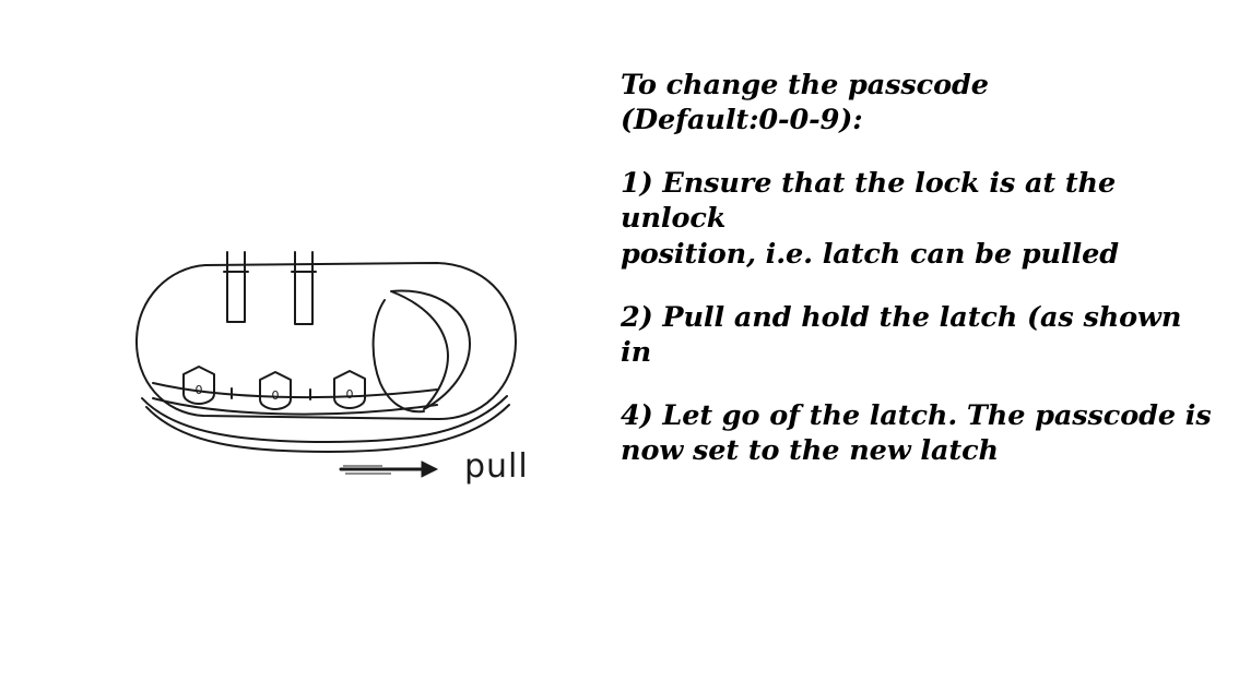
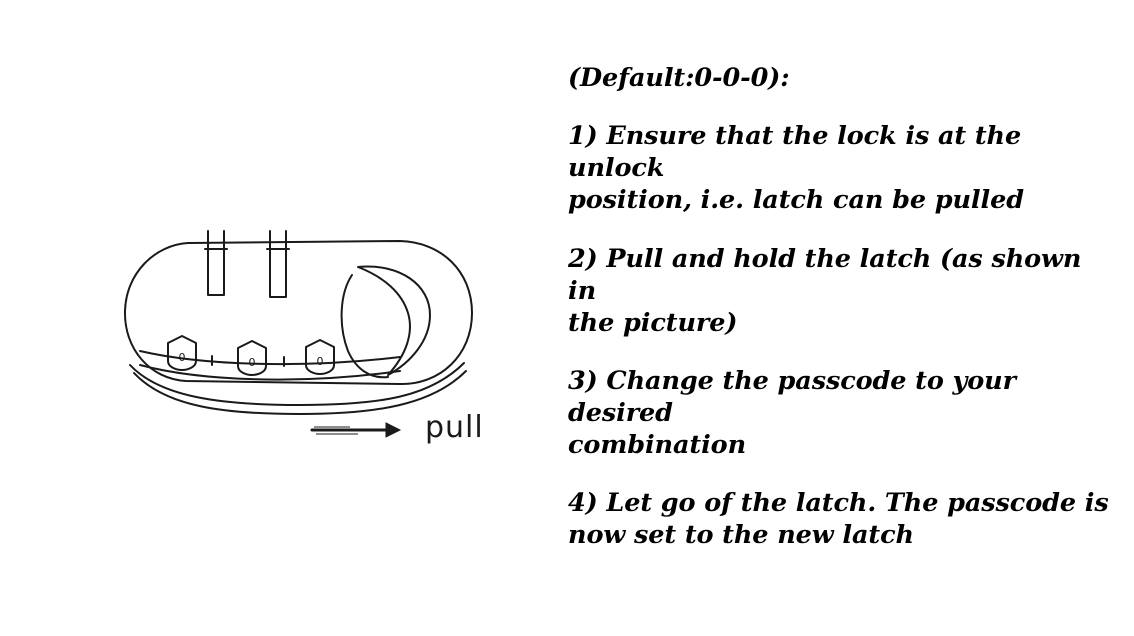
  0
  0
  0
  pull
- To change the passcode
- (Default:0-0-9):
+ (Default:0-0-0):
  1) Ensure that the lock is at the unlock
  position, i.e. latch can be pulled
  2) Pull and hold the latch (as shown in
+ the picture)
+ 3) Change the passcode to your desired
+ combination
  4) Let go of the latch. The passcode is
  now set to the new latch
